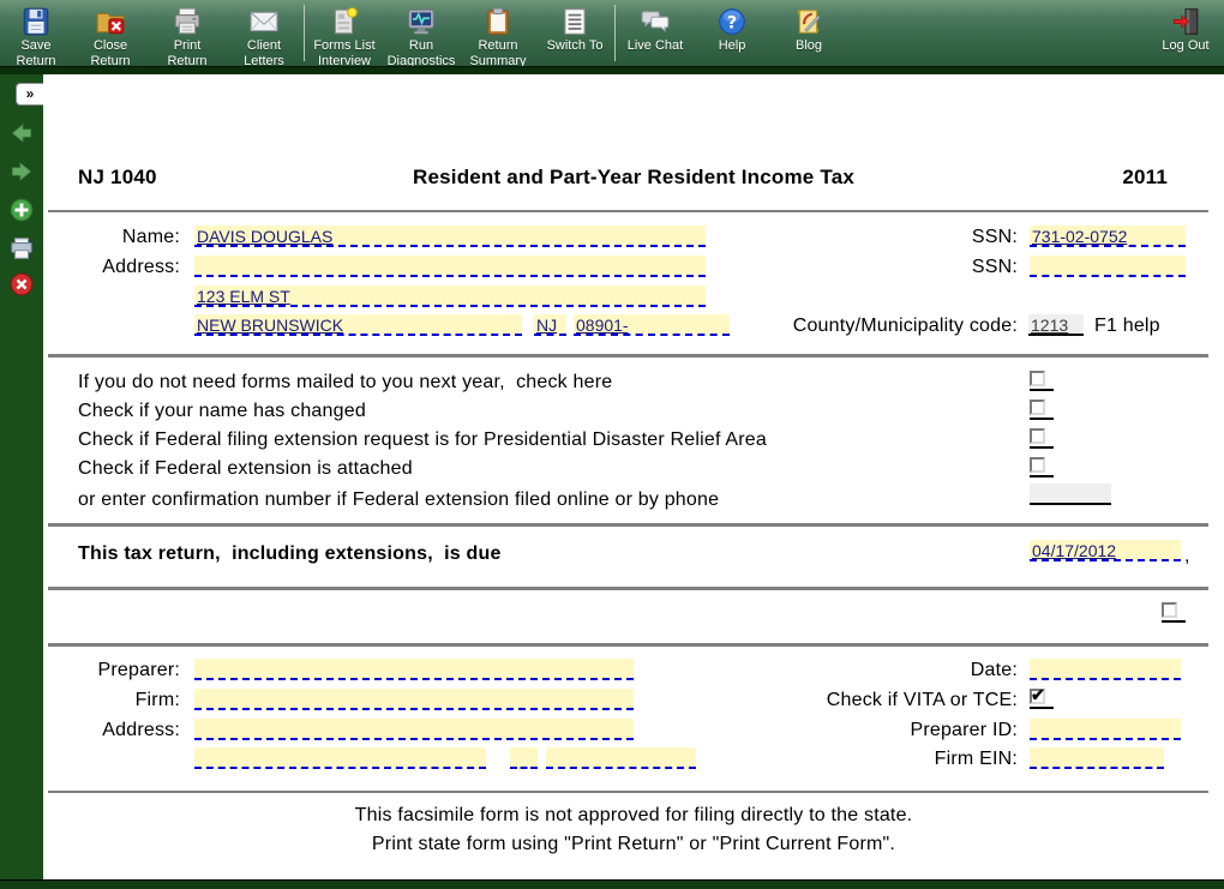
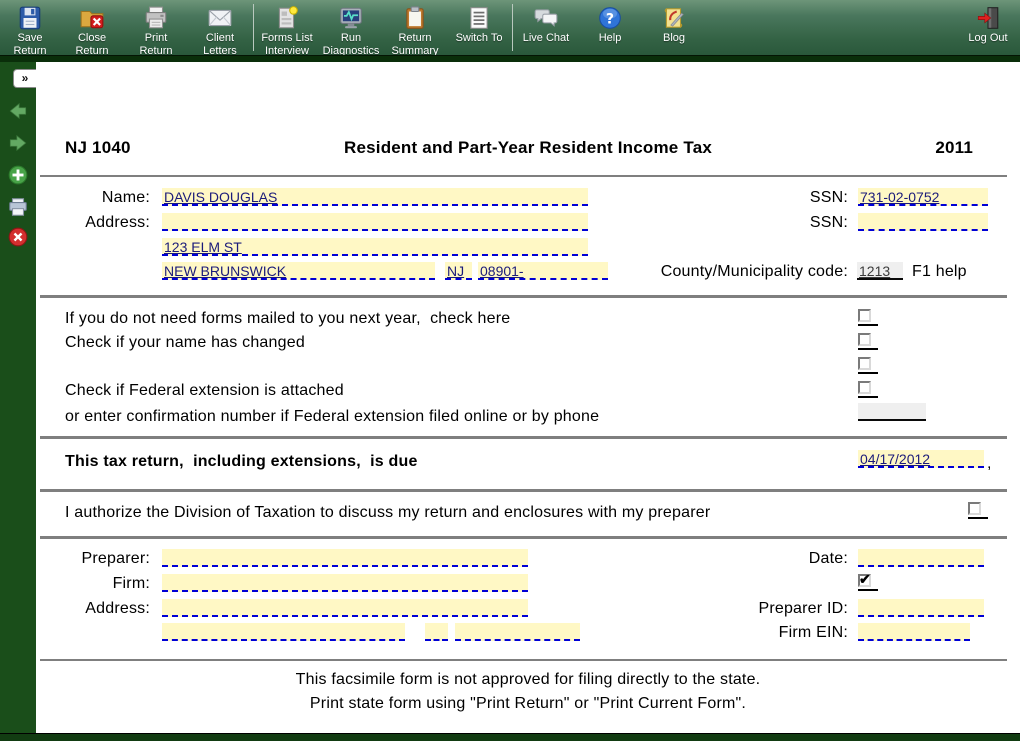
  Save
  Return
  Close
  Return
  Print
  Return
  Client
  Letters
  Forms List
  Interview
  Run
  Diagnostics
  Return
  Summary
  Switch To
  Live Chat
  ?
  Help
  Blog
  Log Out
  »
  NJ 1040
  Resident and Part-Year Resident Income Tax
  2011
  Name:
  DAVIS DOUGLAS
  SSN:
  731-02-0752
  Address:
  SSN:
  123 ELM ST
  NEW BRUNSWICK
  NJ
  08901-
  County/Municipality code:
  1213
  F1 help
  If you do not need forms mailed to you next year, check here
  Check if your name has changed
- Check if Federal filing extension request is for Presidential Disaster Relief Area
  Check if Federal extension is attached
  or enter confirmation number if Federal extension filed online or by phone
  This tax return, including extensions, is due
  04/17/2012
  ,
+ I authorize the Division of Taxation to discuss my return and enclosures with my preparer
  Preparer:
  Date:
  Firm:
- Check if VITA or TCE:
  ✔
  Address:
  Preparer ID:
  Firm EIN:
  This facsimile form is not approved for filing directly to the state.
  Print state form using "Print Return" or "Print Current Form".
